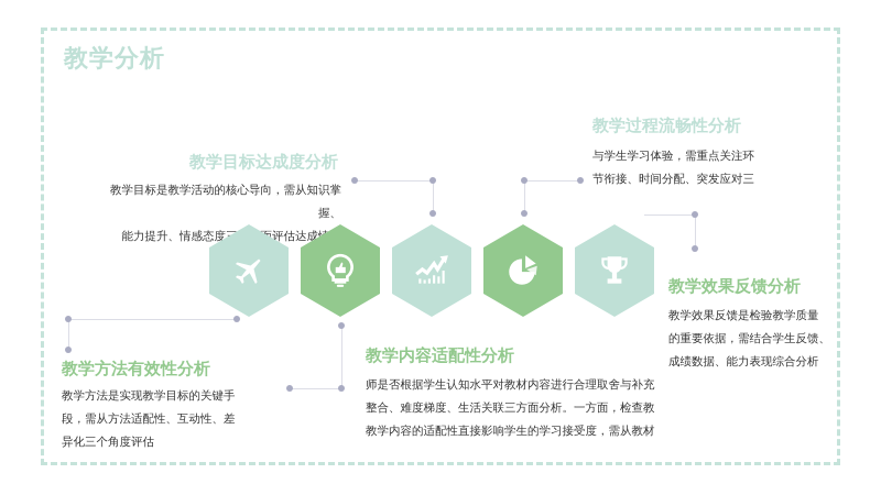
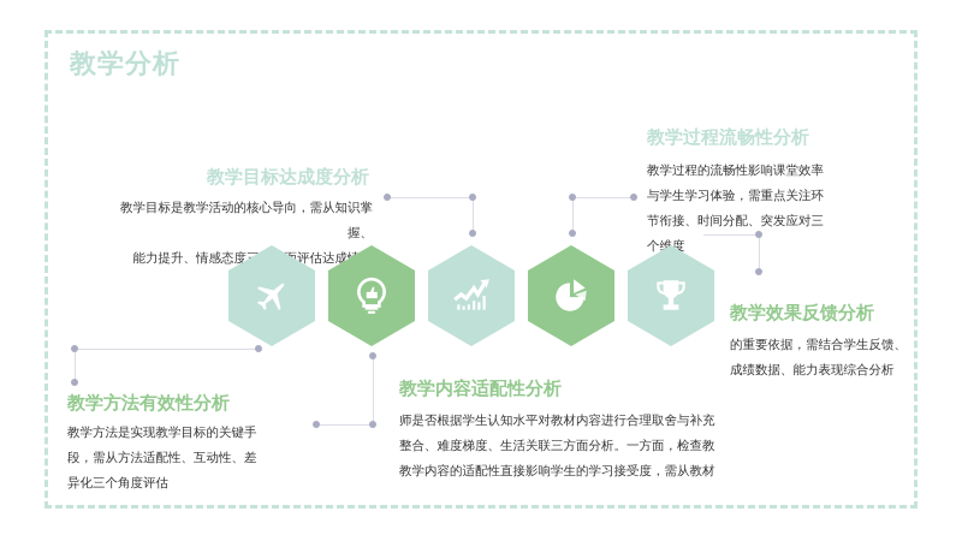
  教学分析
  教学目标达成度分析
  教学目标是教学活动的核心导向，需从知识掌握、
  教学过程流畅性分析
+ 教学过程的流畅性影响课堂效率
  与学生学习体验，需重点关注环
  节衔接、时间分配、突发应对三
+ 个维度
  教学效果反馈分析
- 教学效果反馈是检验教学质量
  的重要依据，需结合学生反馈、
  成绩数据、能力表现综合分析
  教学方法有效性分析
  教学方法是实现教学目标的关键手
  段，需从方法适配性、互动性、差
  异化三个角度评估
  教学内容适配性分析
  师是否根据学生认知水平对教材内容进行合理取舍与补充
  整合、难度梯度、生活关联三方面分析。一方面，检查教
  教学内容的适配性直接影响学生的学习接受度，需从教材
